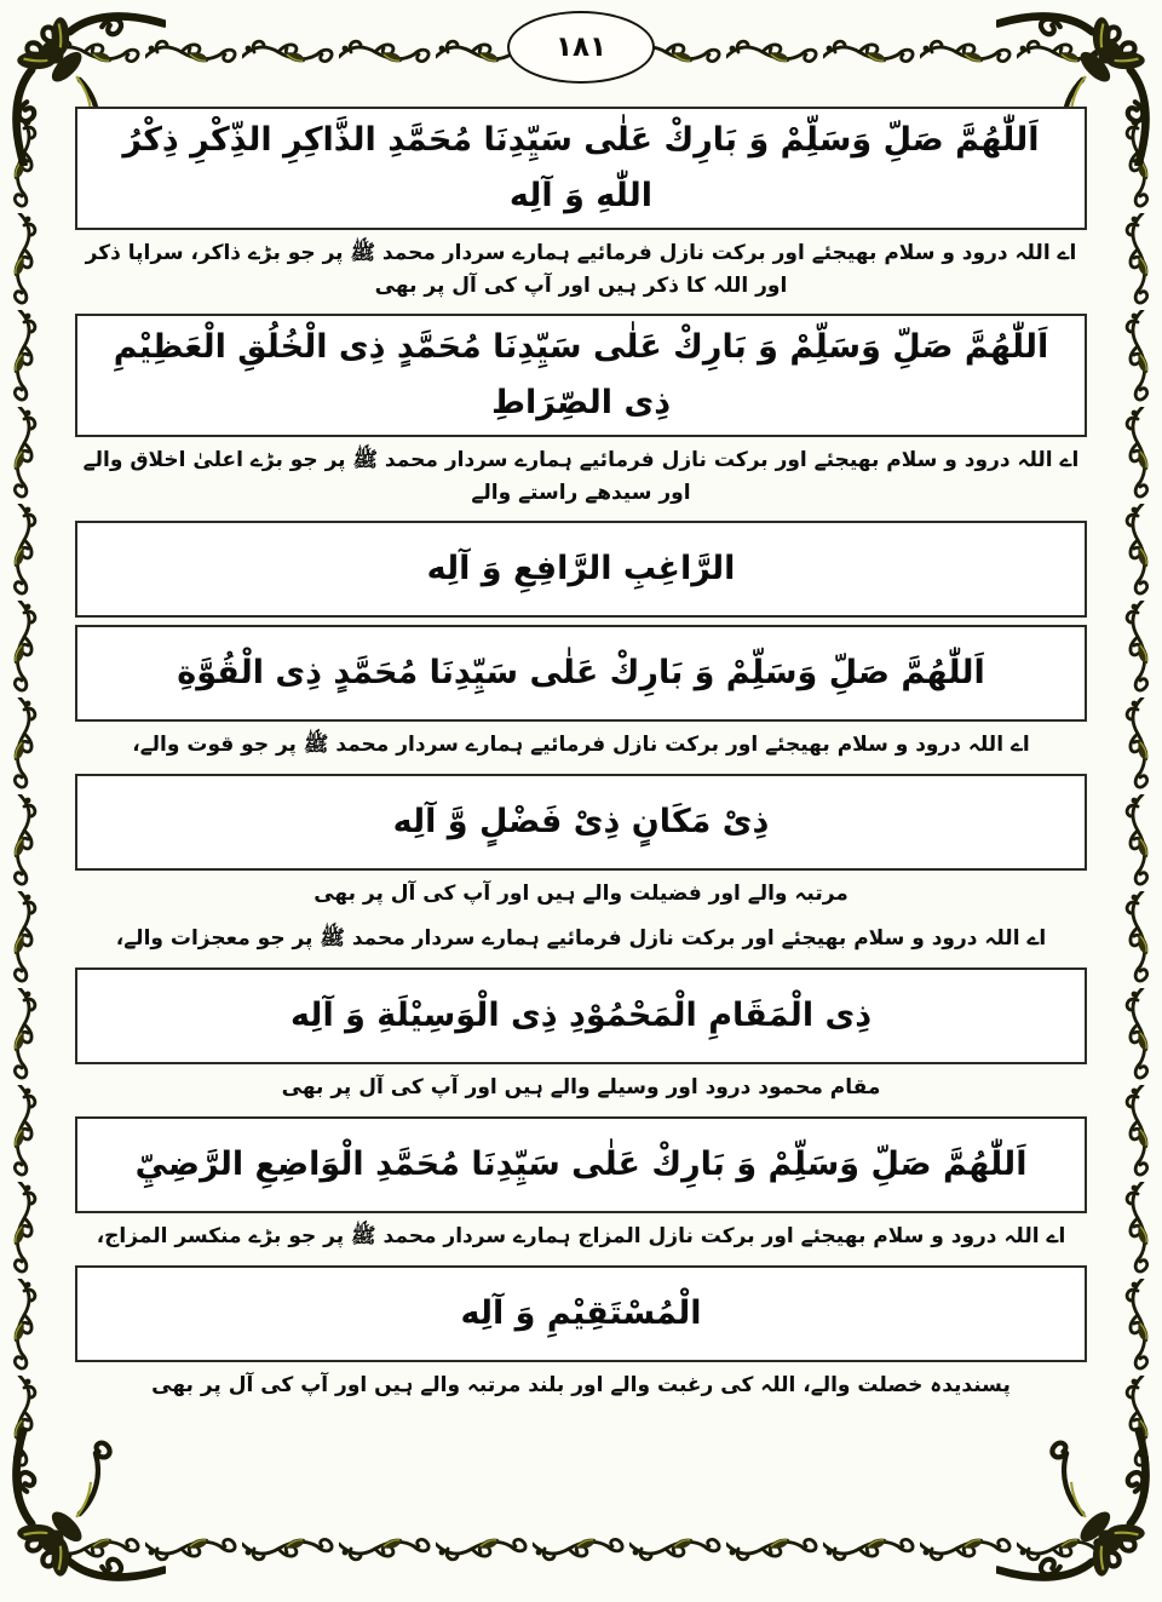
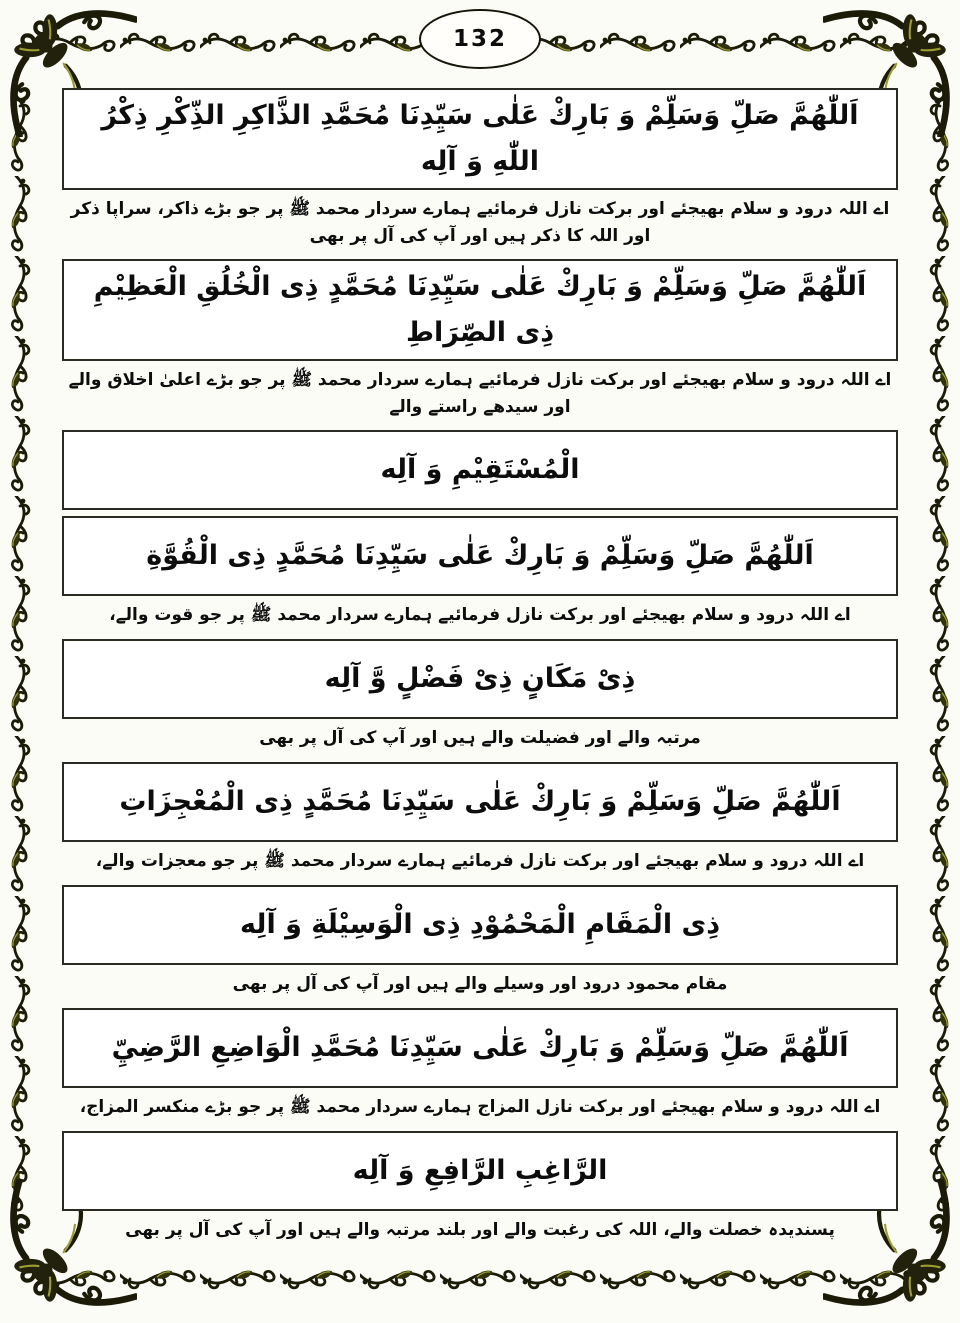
- ١٨١
+ 132
  اَللّٰهُمَّ صَلِّ وَسَلِّمْ وَ بَارِكْ عَلٰى سَيِّدِنَا مُحَمَّدِ الذَّاكِرِ الذِّكْرِ ذِكْرُ اللّٰهِ وَ آلِه
  اے اللہ درود و سلام بھیجئے اور برکت نازل فرمائیے ہمارے سردار محمد ﷺ پر جو بڑے ذاکر، سراپا ذکر اور اللہ کا ذکر ہیں اور آپ کی آل پر بھی
  اَللّٰهُمَّ صَلِّ وَسَلِّمْ وَ بَارِكْ عَلٰى سَيِّدِنَا مُحَمَّدٍ ذِی الْخُلُقِ الْعَظِيْمِ ذِی الصِّرَاطِ
  اے اللہ درود و سلام بھیجئے اور برکت نازل فرمائیے ہمارے سردار محمد ﷺ پر جو بڑے اعلیٰ اخلاق والے اور سیدھے راستے والے
- الرَّاغِبِ الرَّافِعِ وَ آلِه
+ الْمُسْتَقِيْمِ وَ آلِه
  اَللّٰهُمَّ صَلِّ وَسَلِّمْ وَ بَارِكْ عَلٰى سَيِّدِنَا مُحَمَّدٍ ذِی الْقُوَّةِ
  اے اللہ درود و سلام بھیجئے اور برکت نازل فرمائیے ہمارے سردار محمد ﷺ پر جو قوت والے،
  ذِیْ مَکَانٍ ذِیْ فَضْلٍ وَّ آلِه
  مرتبہ والے اور فضیلت والے ہیں اور آپ کی آل پر بھی
+ اَللّٰهُمَّ صَلِّ وَسَلِّمْ وَ بَارِكْ عَلٰى سَيِّدِنَا مُحَمَّدٍ ذِی الْمُعْجِزَاتِ
  اے اللہ درود و سلام بھیجئے اور برکت نازل فرمائیے ہمارے سردار محمد ﷺ پر جو معجزات والے،
  ذِی الْمَقَامِ الْمَحْمُوْدِ ذِی الْوَسِيْلَةِ وَ آلِه
  مقام محمود درود اور وسیلے والے ہیں اور آپ کی آل پر بھی
  اَللّٰهُمَّ صَلِّ وَسَلِّمْ وَ بَارِكْ عَلٰى سَيِّدِنَا مُحَمَّدِ الْوَاضِعِ الرَّضِيِّ
  اے اللہ درود و سلام بھیجئے اور برکت نازل المزاج ہمارے سردار محمد ﷺ پر جو بڑے منکسر المزاج،
- الْمُسْتَقِيْمِ وَ آلِه
+ الرَّاغِبِ الرَّافِعِ وَ آلِه
  پسندیدہ خصلت والے، اللہ کی رغبت والے اور بلند مرتبہ والے ہیں اور آپ کی آل پر بھی
